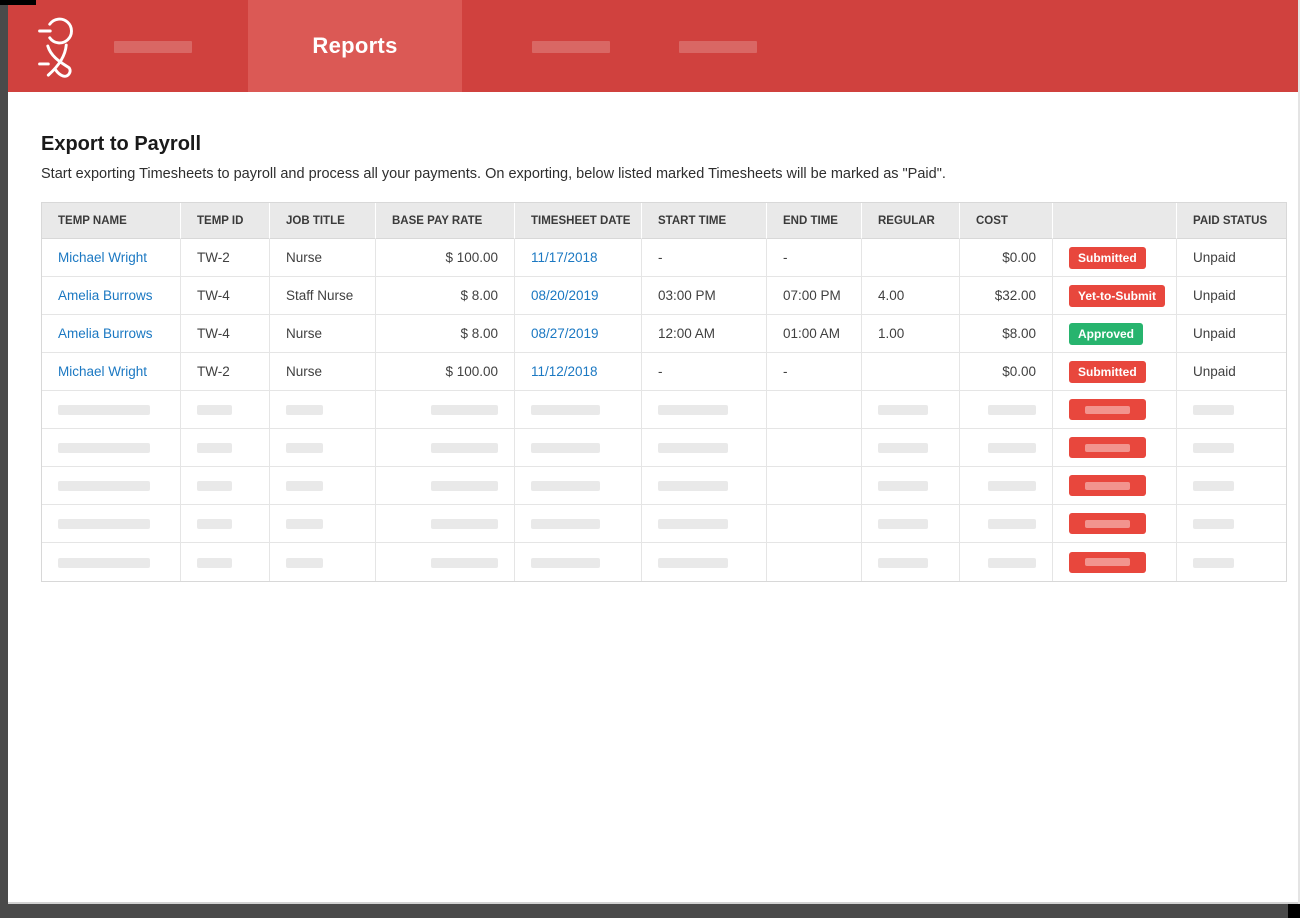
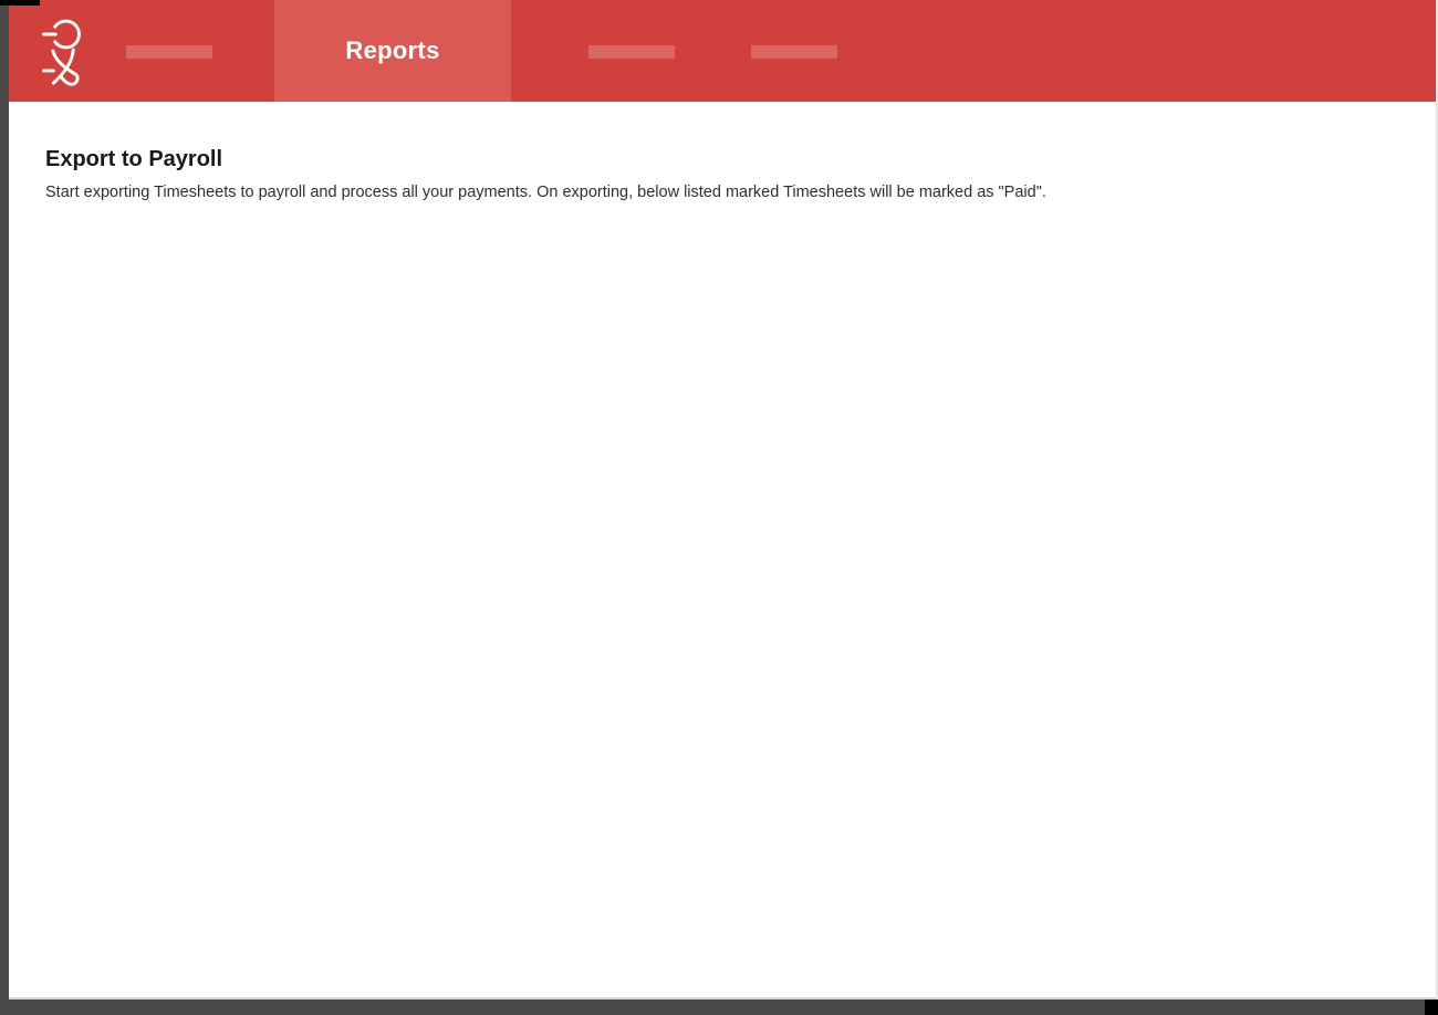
  Reports
  Export to Payroll
  Start exporting Timesheets to payroll and process all your payments. On exporting, below listed marked Timesheets will be marked as "Paid".
- TEMP NAME	TEMP ID	JOB TITLE	BASE PAY RATE	TIMESHEET DATE	START TIME	END TIME	REGULAR	COST		PAID STATUS
- Michael Wright	TW-2	Nurse	$ 100.00	11/17/2018	-	-		$0.00	Submitted	Unpaid
- Amelia Burrows	TW-4	Staff Nurse	$ 8.00	08/20/2019	03:00 PM	07:00 PM	4.00	$32.00	Yet-to-Submit	Unpaid
- Amelia Burrows	TW-4	Nurse	$ 8.00	08/27/2019	12:00 AM	01:00 AM	1.00	$8.00	Approved	Unpaid
- Michael Wright	TW-2	Nurse	$ 100.00	11/12/2018	-	-		$0.00	Submitted	Unpaid
